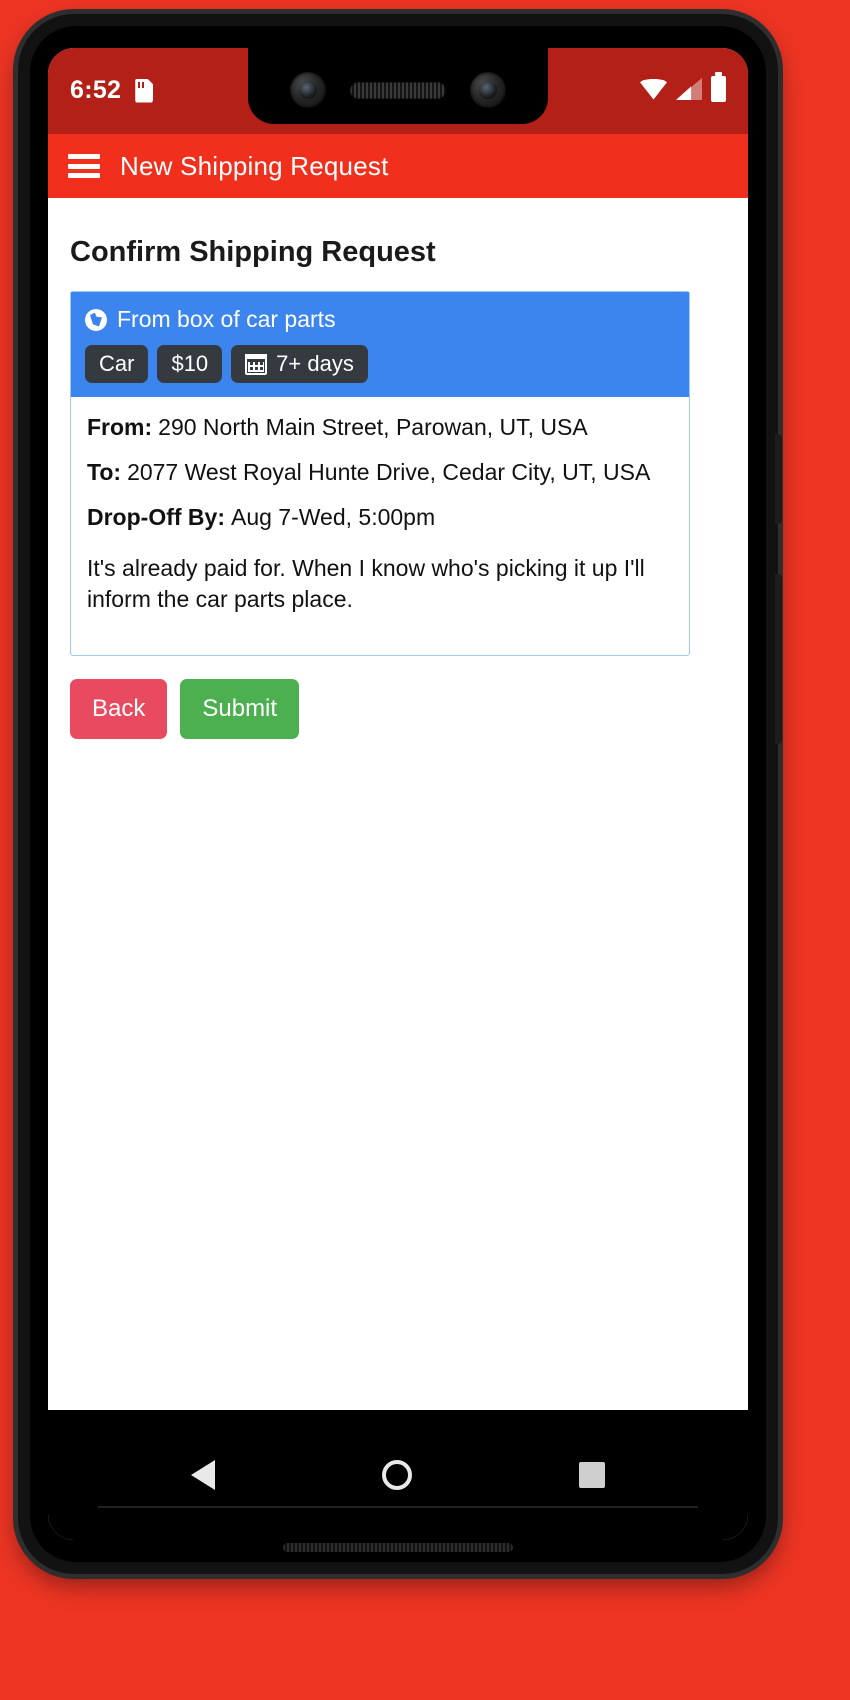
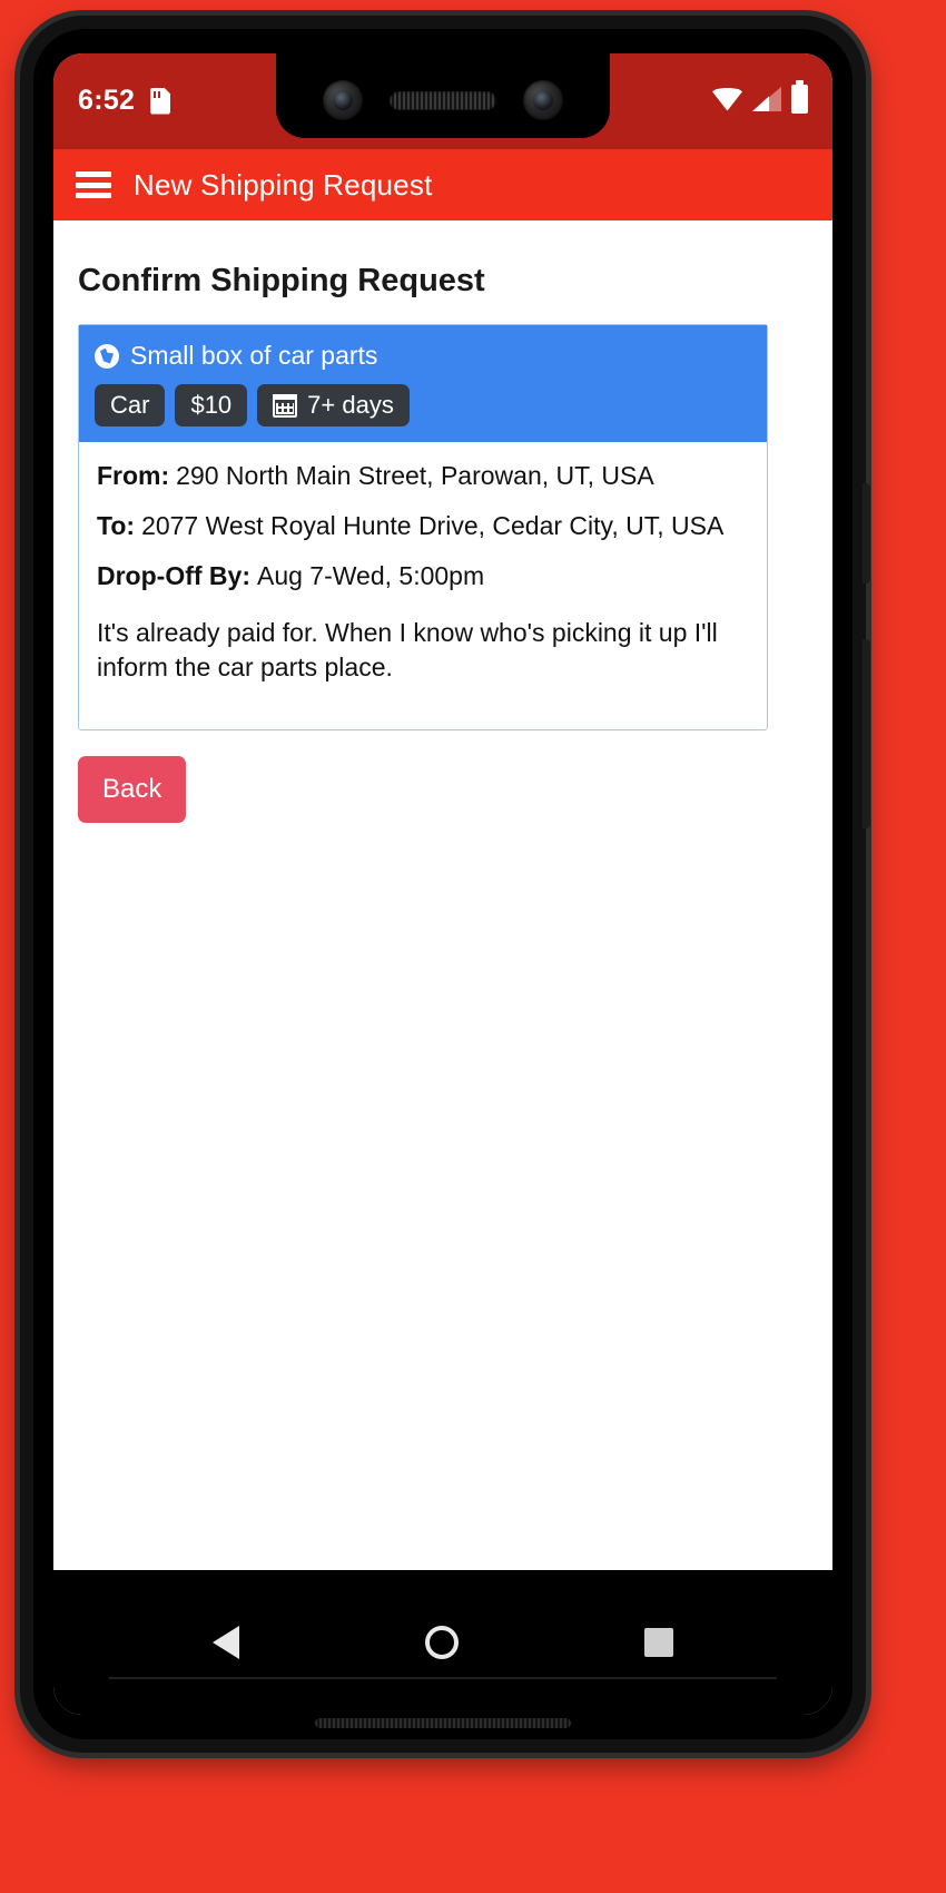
  6:52
  New Shipping Request
  Confirm Shipping Request
- From box of car parts
+ Small box of car parts
  Car
  $10
  7+ days
  From: 290 North Main Street, Parowan, UT, USA
  To: 2077 West Royal Hunte Drive, Cedar City, UT, USA
  Drop-Off By: Aug 7-Wed, 5:00pm
  It's already paid for. When I know who's picking it up I'll inform the car parts place.
  Back
- Submit
